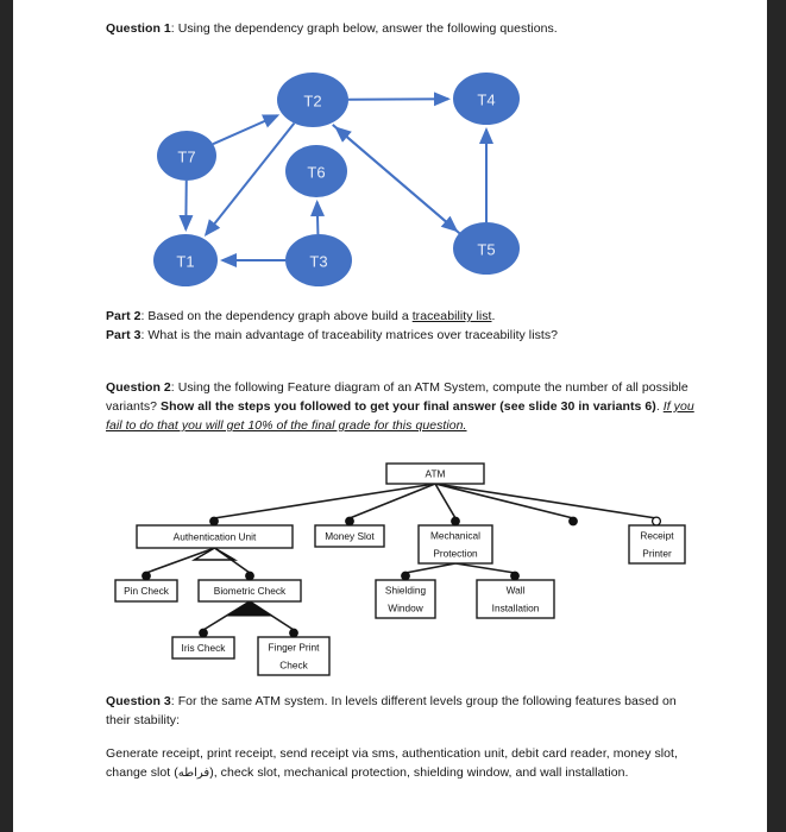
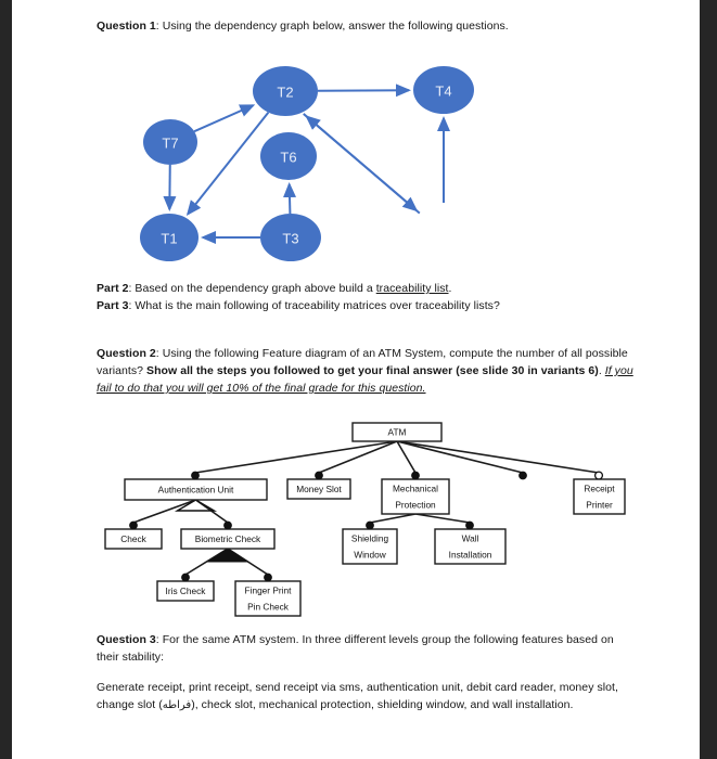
  Question 1: Using the dependency graph below, answer the following questions.
  T2
  T4
  T7
  T6
- T5
  T1
  T3
  Part 2: Based on the dependency graph above build a traceability list.
- Part 3: What is the main advantage of traceability matrices over traceability lists?
+ Part 3: What is the main following of traceability matrices over traceability lists?
  Question 2: Using the following Feature diagram of an ATM System, compute the number of all possible variants? Show all the steps you followed to get your final answer (see slide 30 in variants 6). If you fail to do that you will get 10% of the final grade for this question.
  ATM
  Authentication Unit
  Money Slot
  Mechanical
  Protection
  Receipt
  Printer
- Pin Check
+ Check
  Biometric Check
  Iris Check
  Finger Print
- Check
+ Pin Check
  Shielding
  Window
  Wall
  Installation
- Question 3: For the same ATM system. In levels different levels group the following features based on their stability:
+ Question 3: For the same ATM system. In three different levels group the following features based on their stability:
  Generate receipt, print receipt, send receipt via sms, authentication unit, debit card reader, money slot, change slot ( فراطه ), check slot, mechanical protection, shielding window, and wall installation.
